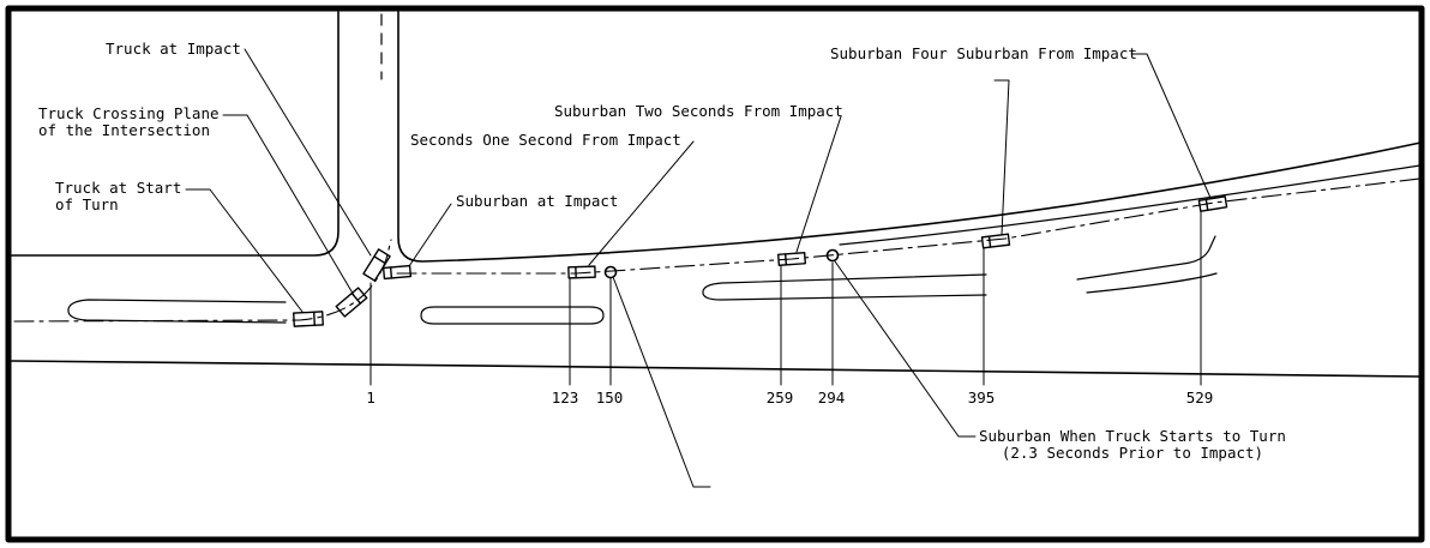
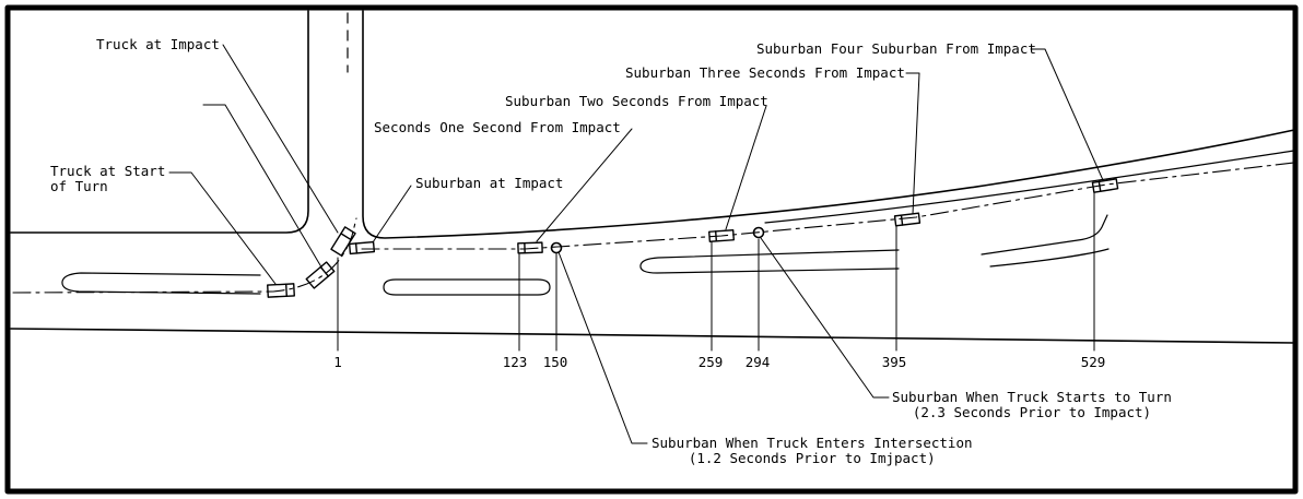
  Truck at Impact
- Truck Crossing Plane
- of the Intersection
  Truck at Start
  of Turn
  Suburban at Impact
  Seconds One Second From Impact
  Suburban Two Seconds From Impact
+ Suburban Three Seconds From Impact
  Suburban Four Suburban From Impact
  Suburban When Truck Starts to Turn
  (2.3 Seconds Prior to Impact)
+ Suburban When Truck Enters Intersection
+ (1.2 Seconds Prior to Imjpact)
  1
  123
  150
  259
  294
  395
  529
